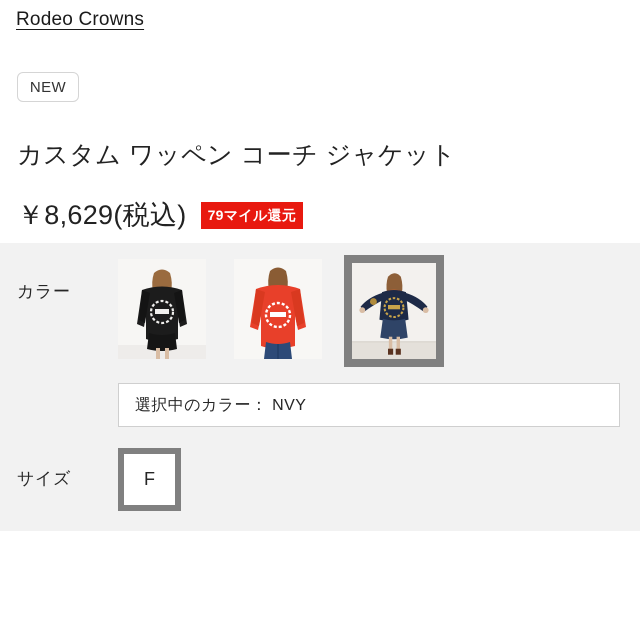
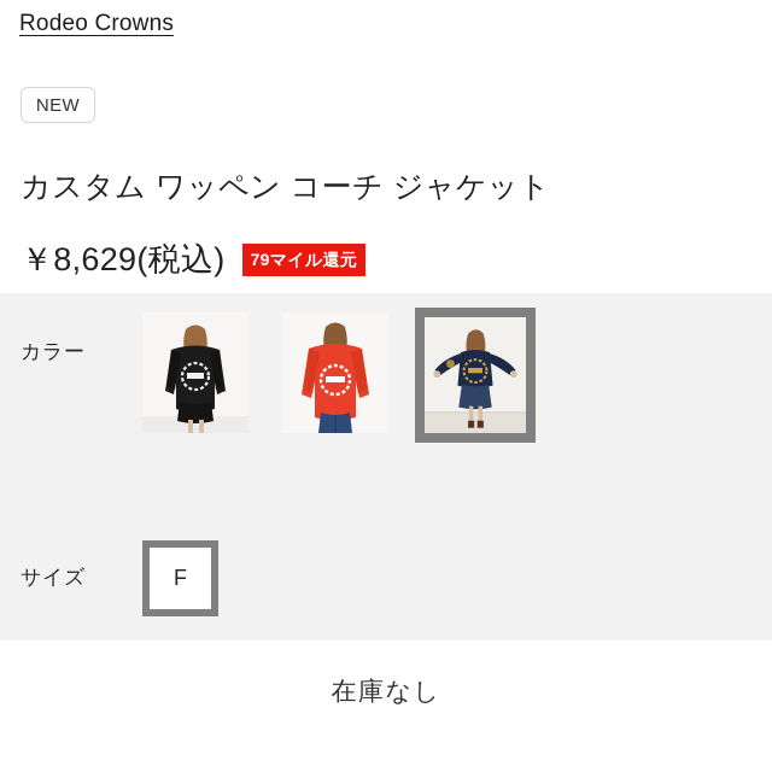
  Rodeo Crowns
  NEW
  カスタム ワッペン コーチ ジャケット
  ￥8,629(税込)
  79マイル還元
  カラー
- 選択中のカラー： NVY
  サイズ
  F
+ 在庫なし
